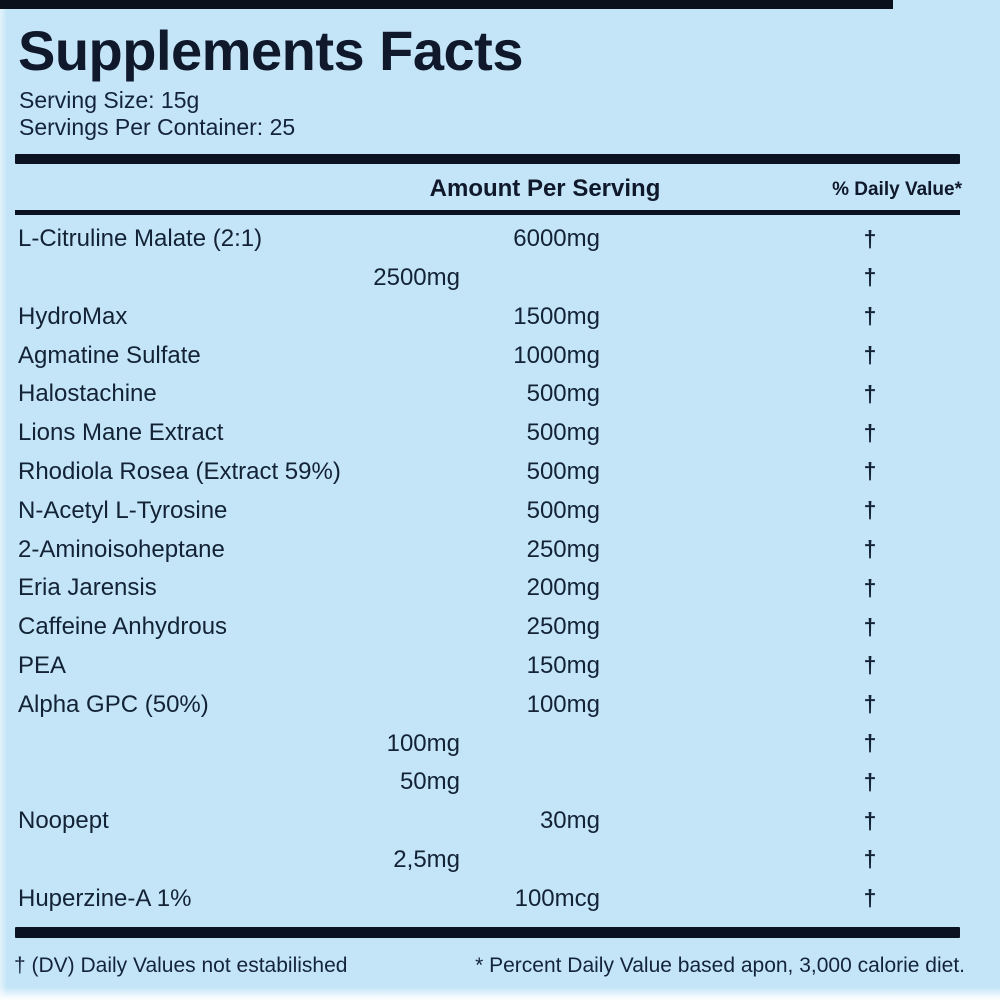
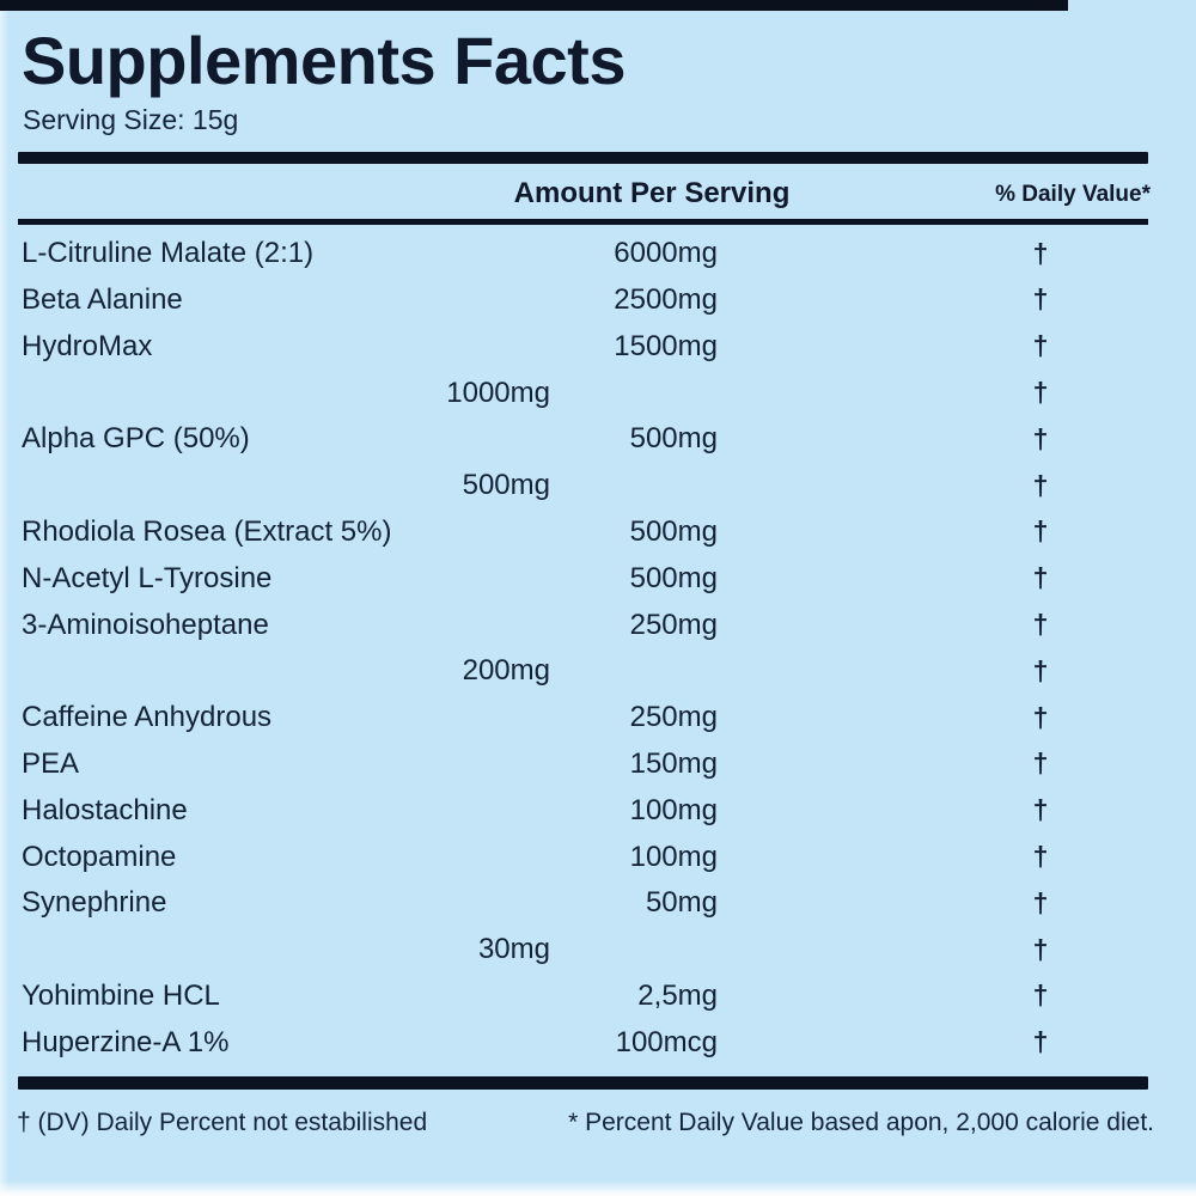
  Supplements Facts
  Serving Size: 15g
- Servings Per Container: 25
  Amount Per Serving
  % Daily Value*
  L-Citruline Malate (2:1)
  6000mg
  †
+ Beta Alanine
  2500mg
  †
  HydroMax
  1500mg
  †
- Agmatine Sulfate
  1000mg
  †
- Halostachine
+ Alpha GPC (50%)
  500mg
  †
- Lions Mane Extract
  500mg
  †
- Rhodiola Rosea (Extract 59%)
+ Rhodiola Rosea (Extract 5%)
  500mg
  †
  N-Acetyl L-Tyrosine
  500mg
  †
- 2-Aminoisoheptane
+ 3-Aminoisoheptane
  250mg
  †
- Eria Jarensis
  200mg
  †
  Caffeine Anhydrous
  250mg
  †
  PEA
  150mg
  †
- Alpha GPC (50%)
+ Halostachine
  100mg
  †
+ Octopamine
  100mg
  †
+ Synephrine
  50mg
  †
- Noopept
  30mg
  †
+ Yohimbine HCL
  2,5mg
  †
  Huperzine-A 1%
  100mcg
  †
- † (DV) Daily Values not estabilished
+ † (DV) Daily Percent not estabilished
- * Percent Daily Value based apon, 3,000 calorie diet.
+ * Percent Daily Value based apon, 2,000 calorie diet.
